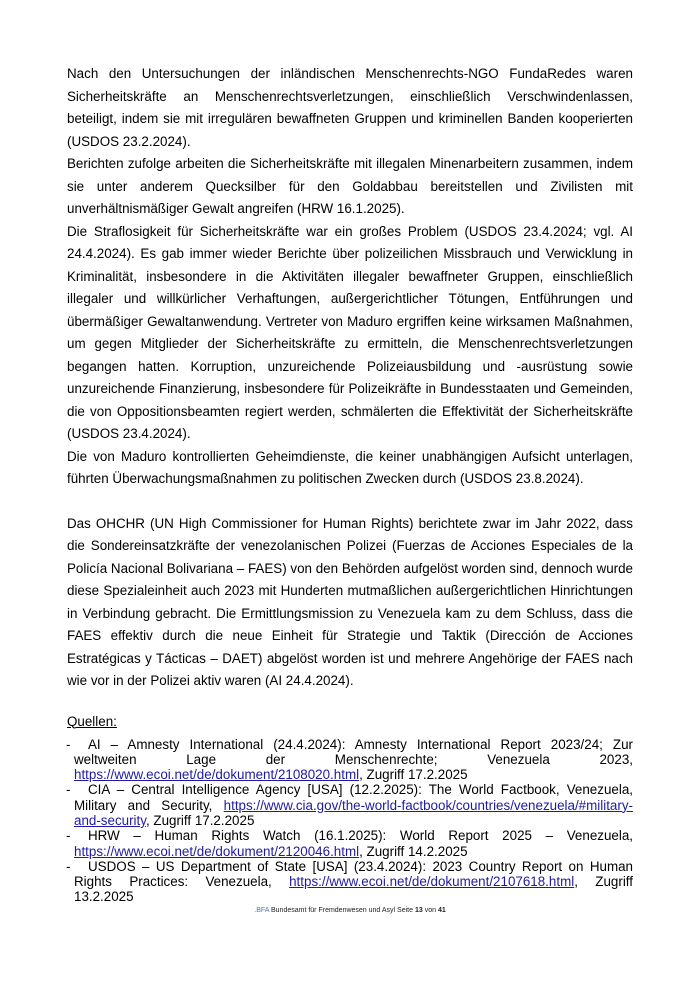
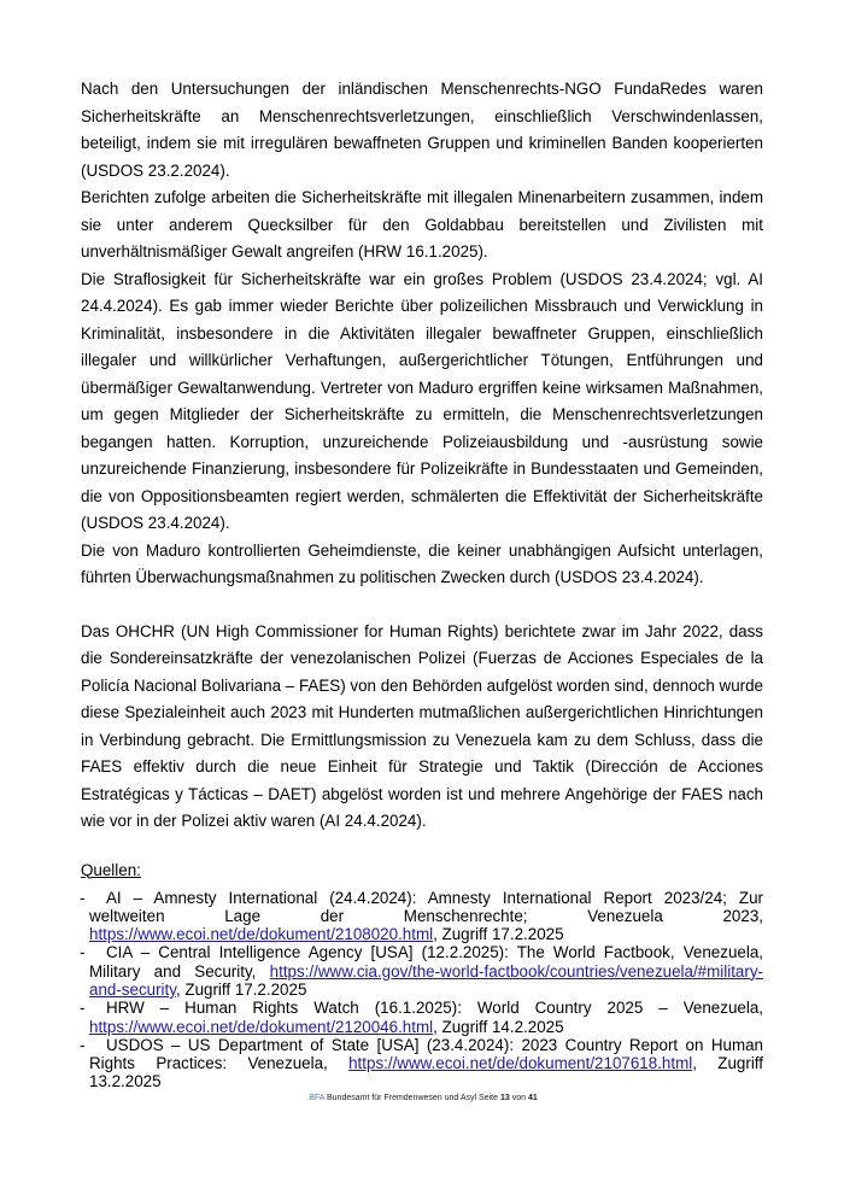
  Nach den Untersuchungen der inländischen Menschenrechts-NGO FundaRedes waren Sicherheitskräfte an Menschenrechtsverletzungen, einschließlich Verschwindenlassen, beteiligt, indem sie mit irregulären bewaffneten Gruppen und kriminellen Banden kooperierten (USDOS 23.2.2024).
  Berichten zufolge arbeiten die Sicherheitskräfte mit illegalen Minenarbeitern zusammen, indem sie unter anderem Quecksilber für den Goldabbau bereitstellen und Zivilisten mit unverhältnismäßiger Gewalt angreifen (HRW 16.1.2025).
  Die Straflosigkeit für Sicherheitskräfte war ein großes Problem (USDOS 23.4.2024; vgl. AI 24.4.2024). Es gab immer wieder Berichte über polizeilichen Missbrauch und Verwicklung in Kriminalität, insbesondere in die Aktivitäten illegaler bewaffneter Gruppen, einschließlich illegaler und willkürlicher Verhaftungen, außergerichtlicher Tötungen, Entführungen und übermäßiger Gewaltanwendung. Vertreter von Maduro ergriffen keine wirksamen Maßnahmen, um gegen Mitglieder der Sicherheitskräfte zu ermitteln, die Menschenrechtsverletzungen begangen hatten. Korruption, unzureichende Polizeiausbildung und -ausrüstung sowie unzureichende Finanzierung, insbesondere für Polizeikräfte in Bundesstaaten und Gemeinden, die von Oppositionsbeamten regiert werden, schmälerten die Effektivität der Sicherheitskräfte (USDOS 23.4.2024).
- Die von Maduro kontrollierten Geheimdienste, die keiner unabhängigen Aufsicht unterlagen, führten Überwachungsmaßnahmen zu politischen Zwecken durch (USDOS 23.8.2024).
+ Die von Maduro kontrollierten Geheimdienste, die keiner unabhängigen Aufsicht unterlagen, führten Überwachungsmaßnahmen zu politischen Zwecken durch (USDOS 23.4.2024).
  Das OHCHR (UN High Commissioner for Human Rights) berichtete zwar im Jahr 2022, dass die Sondereinsatzkräfte der venezolanischen Polizei (Fuerzas de Acciones Especiales de la Policía Nacional Bolivariana – FAES) von den Behörden aufgelöst worden sind, dennoch wurde diese Spezialeinheit auch 2023 mit Hunderten mutmaßlichen außergerichtlichen Hinrichtungen in Verbindung gebracht. Die Ermittlungsmission zu Venezuela kam zu dem Schluss, dass die FAES effektiv durch die neue Einheit für Strategie und Taktik (Dirección de Acciones Estratégicas y Tácticas – DAET) abgelöst worden ist und mehrere Angehörige der FAES nach wie vor in der Polizei aktiv waren (AI 24.4.2024).
  Quellen:
  -
  AI – Amnesty International (24.4.2024): Amnesty International Report 2023/24; Zur weltweiten Lage der Menschenrechte; Venezuela 2023, https://www.ecoi.net/de/dokument/2108020.html, Zugriff 17.2.2025
  -
  CIA – Central Intelligence Agency [USA] (12.2.2025): The World Factbook, Venezuela, Military and Security, https://www.cia.gov/the-world-factbook/countries/venezuela/#military-and-security, Zugriff 17.2.2025
  -
- HRW – Human Rights Watch (16.1.2025): World Report 2025 – Venezuela, https://www.ecoi.net/de/dokument/2120046.html, Zugriff 14.2.2025
+ HRW – Human Rights Watch (16.1.2025): World Country 2025 – Venezuela, https://www.ecoi.net/de/dokument/2120046.html, Zugriff 14.2.2025
  -
  USDOS – US Department of State [USA] (23.4.2024): 2023 Country Report on Human Rights Practices: Venezuela, https://www.ecoi.net/de/dokument/2107618.html, Zugriff 13.2.2025
